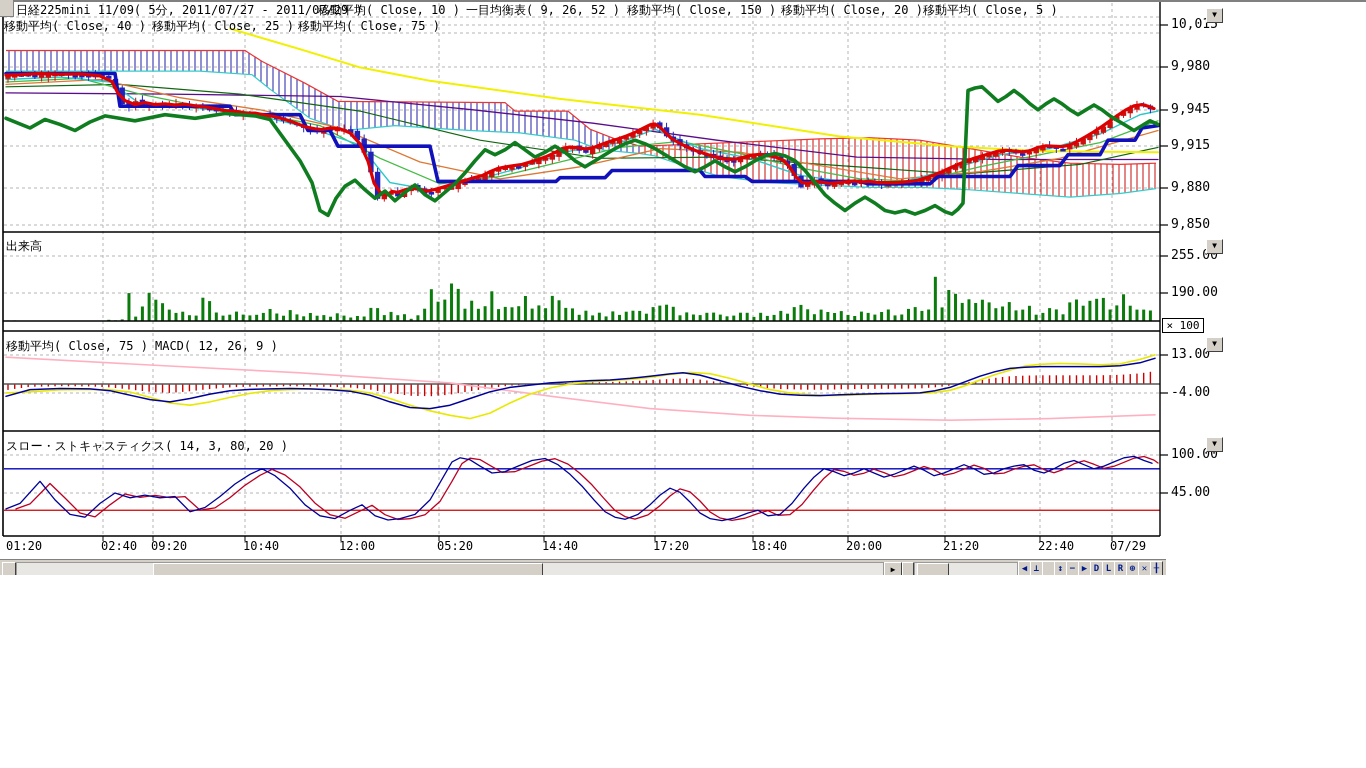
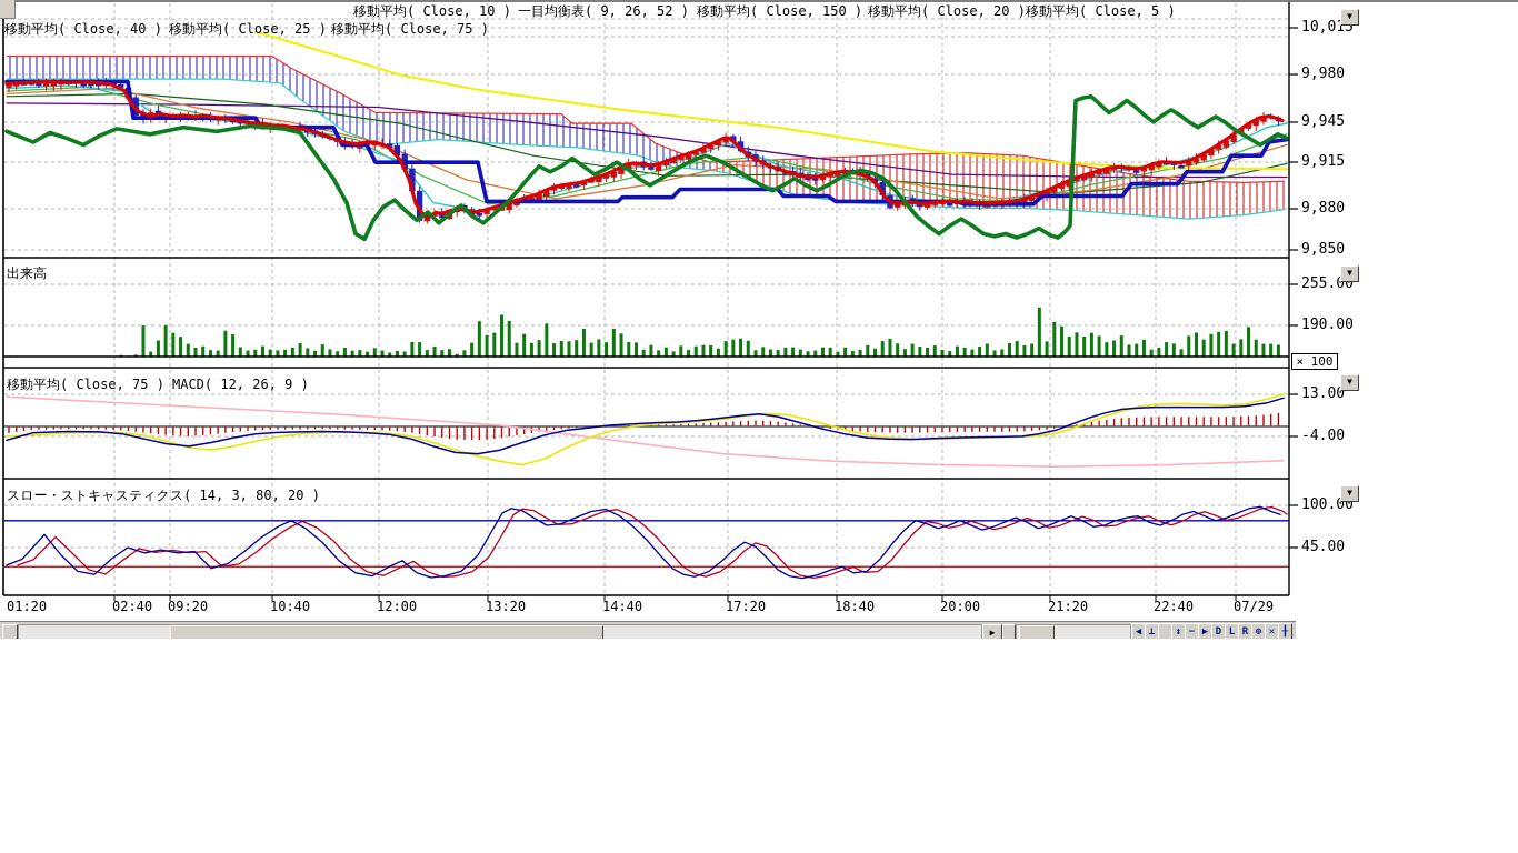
- 日経225mini 11/09( 5分, 2011/07/27 - 2011/07/29 )
  移動平均( Close, 10 )
  一目均衡表( 9, 26, 52 )
  移動平均( Close, 150 )
  移動平均( Close, 20 )
  移動平均( Close, 5 )
  移動平均( Close, 40 )
  移動平均( Close, 25 )
  移動平均( Close, 75 )
  出来高
  移動平均( Close, 75 )
  MACD( 12, 26, 9 )
  スロー・ストキャスティクス( 14, 3, 80, 20 )
  ▼
  ▼
  ▼
  ▼
  × 100
  10,015
  9,980
  9,945
  9,915
  9,880
  9,850
  255.00
  190.00
  13.00
  -4.00
  100.00
  45.00
  01:20
  02:40
  09:20
  10:40
  12:00
- 05:20
+ 13:20
  14:40
  17:20
  18:40
  20:00
  21:20
  22:40
  07/29
  ▶
  ◀
  ⊥
  ↕
  −
  ▶
  D
  L
  R
  ⊕
  ✕
  ╂
